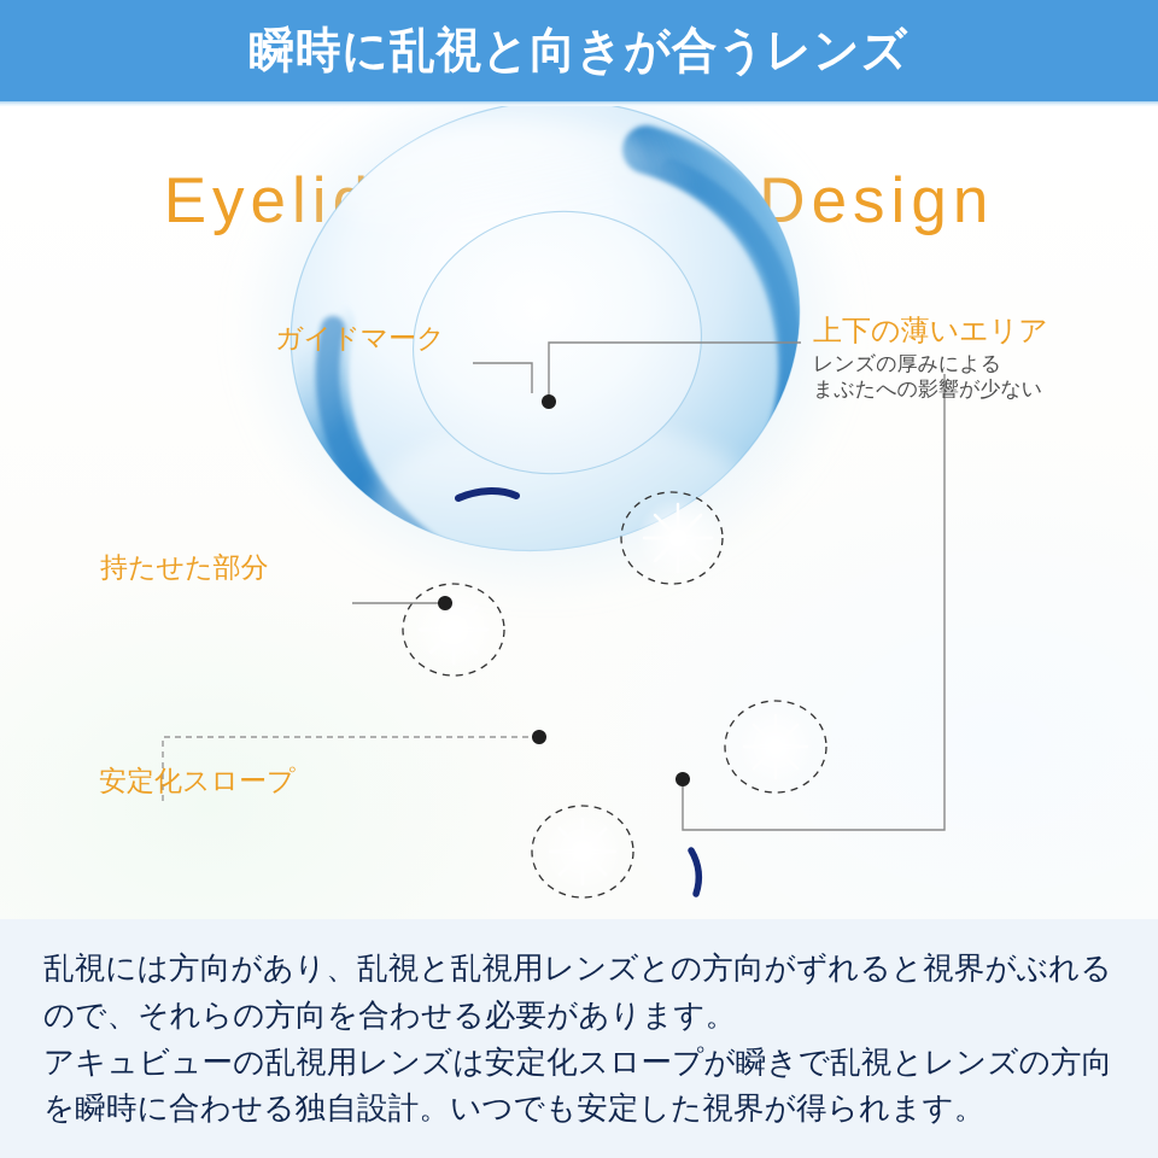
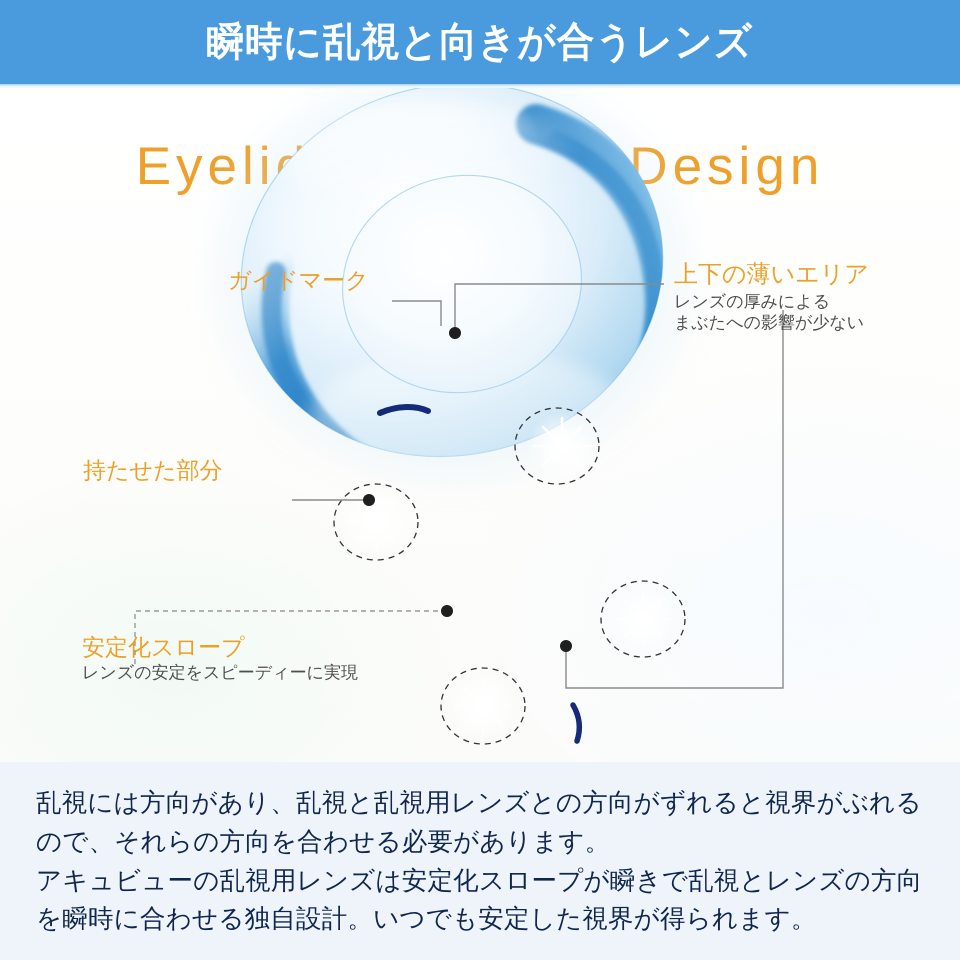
  瞬時に乱視と向きが合うレンズ
  ガイドマーク
  上下の薄いエリア
  レンズの厚みによる
  まぶたへの影響が少ない
  持たせた部分
  安定化スロープ
+ レンズの安定をスピーディーに実現
  乱視には方向があり、乱視と乱視用レンズとの方向がずれると視界がぶれるので、それらの方向を合わせる必要があります。
  アキュビューの乱視用レンズは安定化スロープが瞬きで乱視とレンズの方向を瞬時に合わせる独自設計。いつでも安定した視界が得られます。
